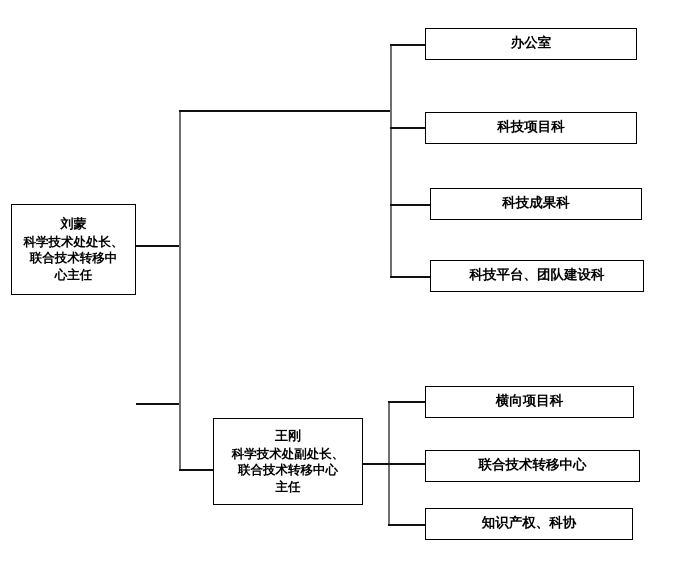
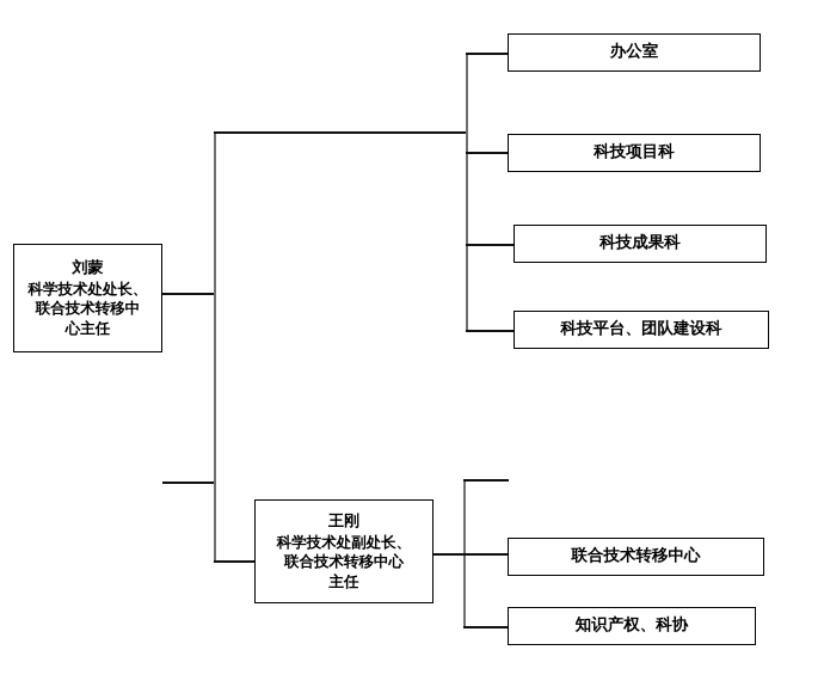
  刘蒙
  科学技术处处长、
  联合技术转移中
  心主任
  王刚
  科学技术处副处长、
  联合技术转移中心
  主任
  办公室
  科技项目科
  科技成果科
  科技平台、团队建设科
- 横向项目科
  联合技术转移中心
  知识产权、科协
